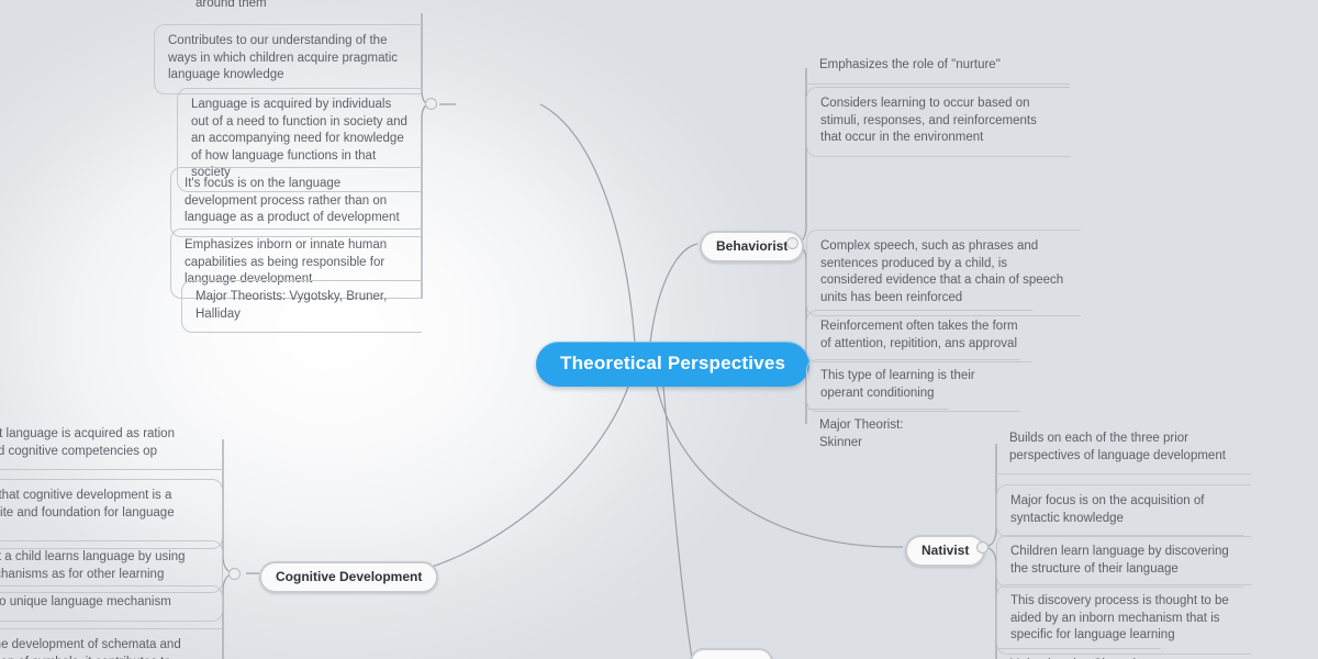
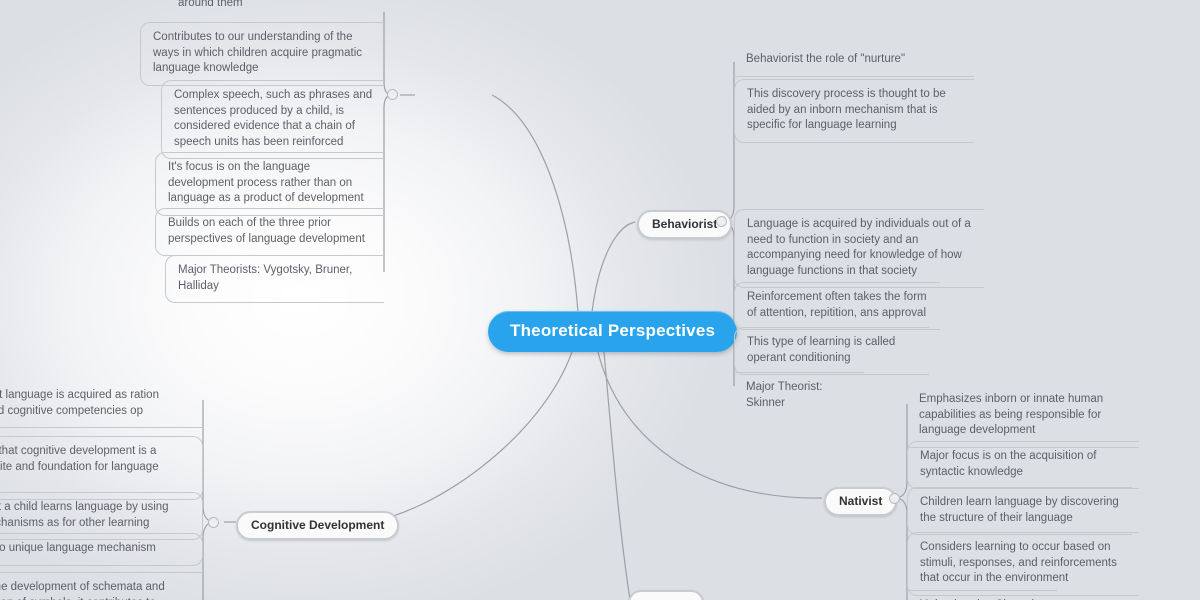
  Theoretical Perspectives
  around them
  Contributes to our understanding of the ways in which children acquire pragmatic language knowledge
- Language is acquired by individuals out of a need to function in society and an accompanying need for knowledge of how language functions in that society
+ Complex speech, such as phrases and sentences produced by a child, is considered evidence that a chain of speech units has been reinforced
  It's focus is on the language development process rather than on language as a product of development
- Emphasizes inborn or innate human capabilities as being responsible for language development
+ Builds on each of the three prior perspectives of language development
  Major Theorists: Vygotsky, Bruner, Halliday
  Behaviorist
- Emphasizes the role of "nurture"
+ Behaviorist the role of "nurture"
- Considers learning to occur based on stimuli, responses, and reinforcements that occur in the environment
+ This discovery process is thought to be aided by an inborn mechanism that is specific for language learning
- Complex speech, such as phrases and sentences produced by a child, is considered evidence that a chain of speech units has been reinforced
+ Language is acquired by individuals out of a need to function in society and an accompanying need for knowledge of how language functions in that society
  Reinforcement often takes the form of attention, repitition, ans approval
- This type of learning is their operant conditioning
+ This type of learning is called operant conditioning
  Major Theorist: Skinner
  Nativist
- Builds on each of the three prior perspectives of language development
+ Emphasizes inborn or innate human capabilities as being responsible for language development
  Major focus is on the acquisition of syntactic knowledge
  Children learn language by discovering the structure of their language
- This discovery process is thought to be aided by an inborn mechanism that is specific for language learning
+ Considers learning to occur based on stimuli, responses, and reinforcements that occur in the environment
  Cognitive Development
  t language is acquired as ration d cognitive competencies op
  a child learns language by using hanisms as for other learning
  o unique language mechanism
